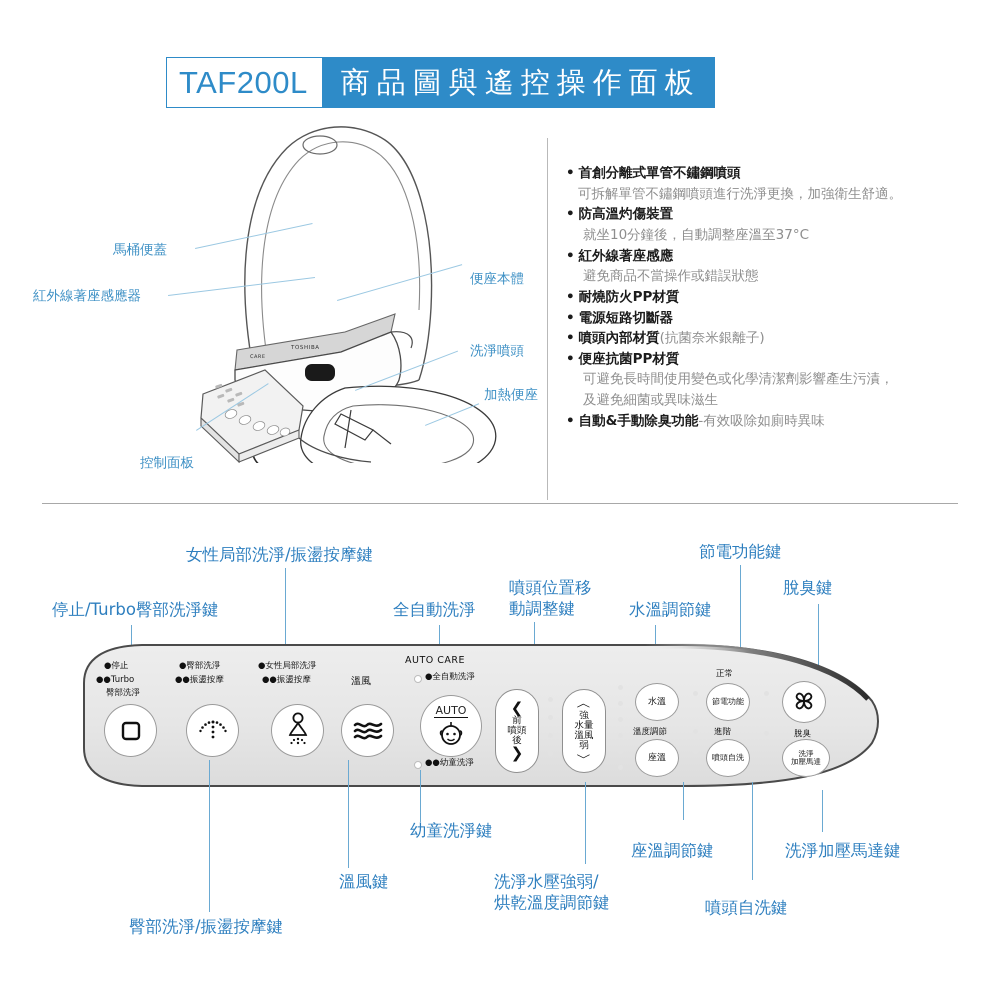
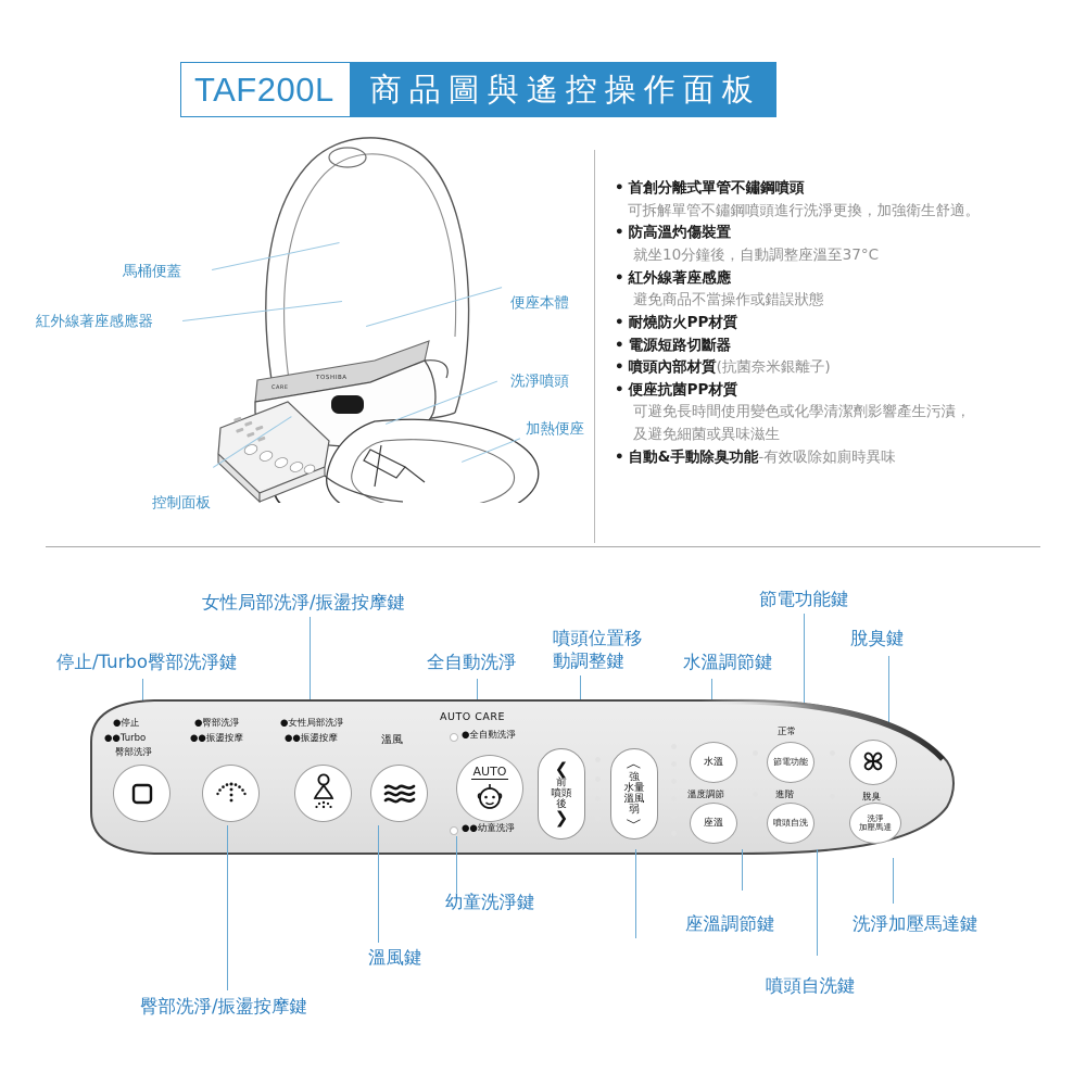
  TAF200L
  商品圖與遙控操作面板
  馬桶便蓋
  紅外線著座感應器
  控制面板
  便座本體
  洗淨噴頭
  加熱便座
  •
  首創分離式單管不鏽鋼噴頭
  可拆解單管不鏽鋼噴頭進行洗淨更換，加強衛生舒適。
  •
  防高溫灼傷裝置
  就坐10分鐘後，自動調整座溫至37°C
  •
  紅外線著座感應
  避免商品不當操作或錯誤狀態
  •
  耐燒防火PP材質
  •
  電源短路切斷器
  •
  噴頭內部材質
  (抗菌奈米銀離子)
  •
  便座抗菌PP材質
  可避免長時間使用變色或化學清潔劑影響產生污漬，
  及避免細菌或異味滋生
  •
  自動&手動除臭功能
  -有效吸除如廁時異味
  女性局部洗淨/振盪按摩鍵
  停止/Turbo臀部洗淨鍵
  全自動洗淨
  噴頭位置移
  動調整鍵
  水溫調節鍵
  節電功能鍵
  脫臭鍵
  ●停止
  ●●Turbo
  臀部洗淨
  ●臀部洗淨
  ●●振盪按摩
  ●女性局部洗淨
  ●●振盪按摩
  溫風
  AUTO CARE
  ●全自動洗淨
  AUTO
  ●●幼童洗淨
  ❮
  前
  噴頭
  後
  ❯
  ︿
  強
  水量
  溫風
  弱
  ﹀
  水溫
  溫度調節
  座溫
  正常
  節電功能
  進階
  噴頭自洗
  脫臭
  洗淨
  加壓馬達
  臀部洗淨/振盪按摩鍵
  溫風鍵
  幼童洗淨鍵
- 洗淨水壓強弱/
- 烘乾溫度調節鍵
  座溫調節鍵
  噴頭自洗鍵
  洗淨加壓馬達鍵
